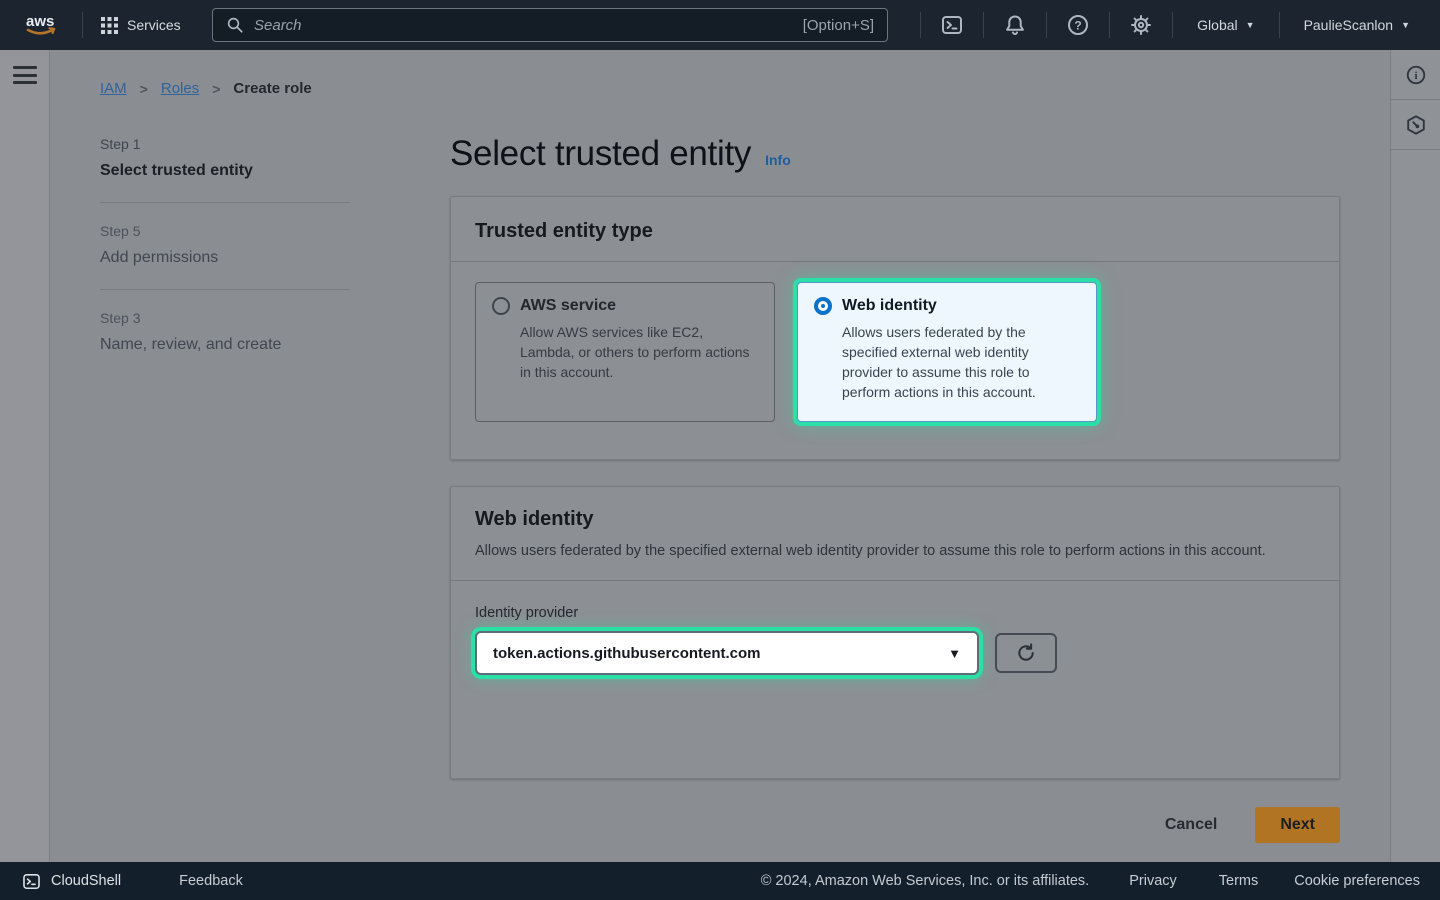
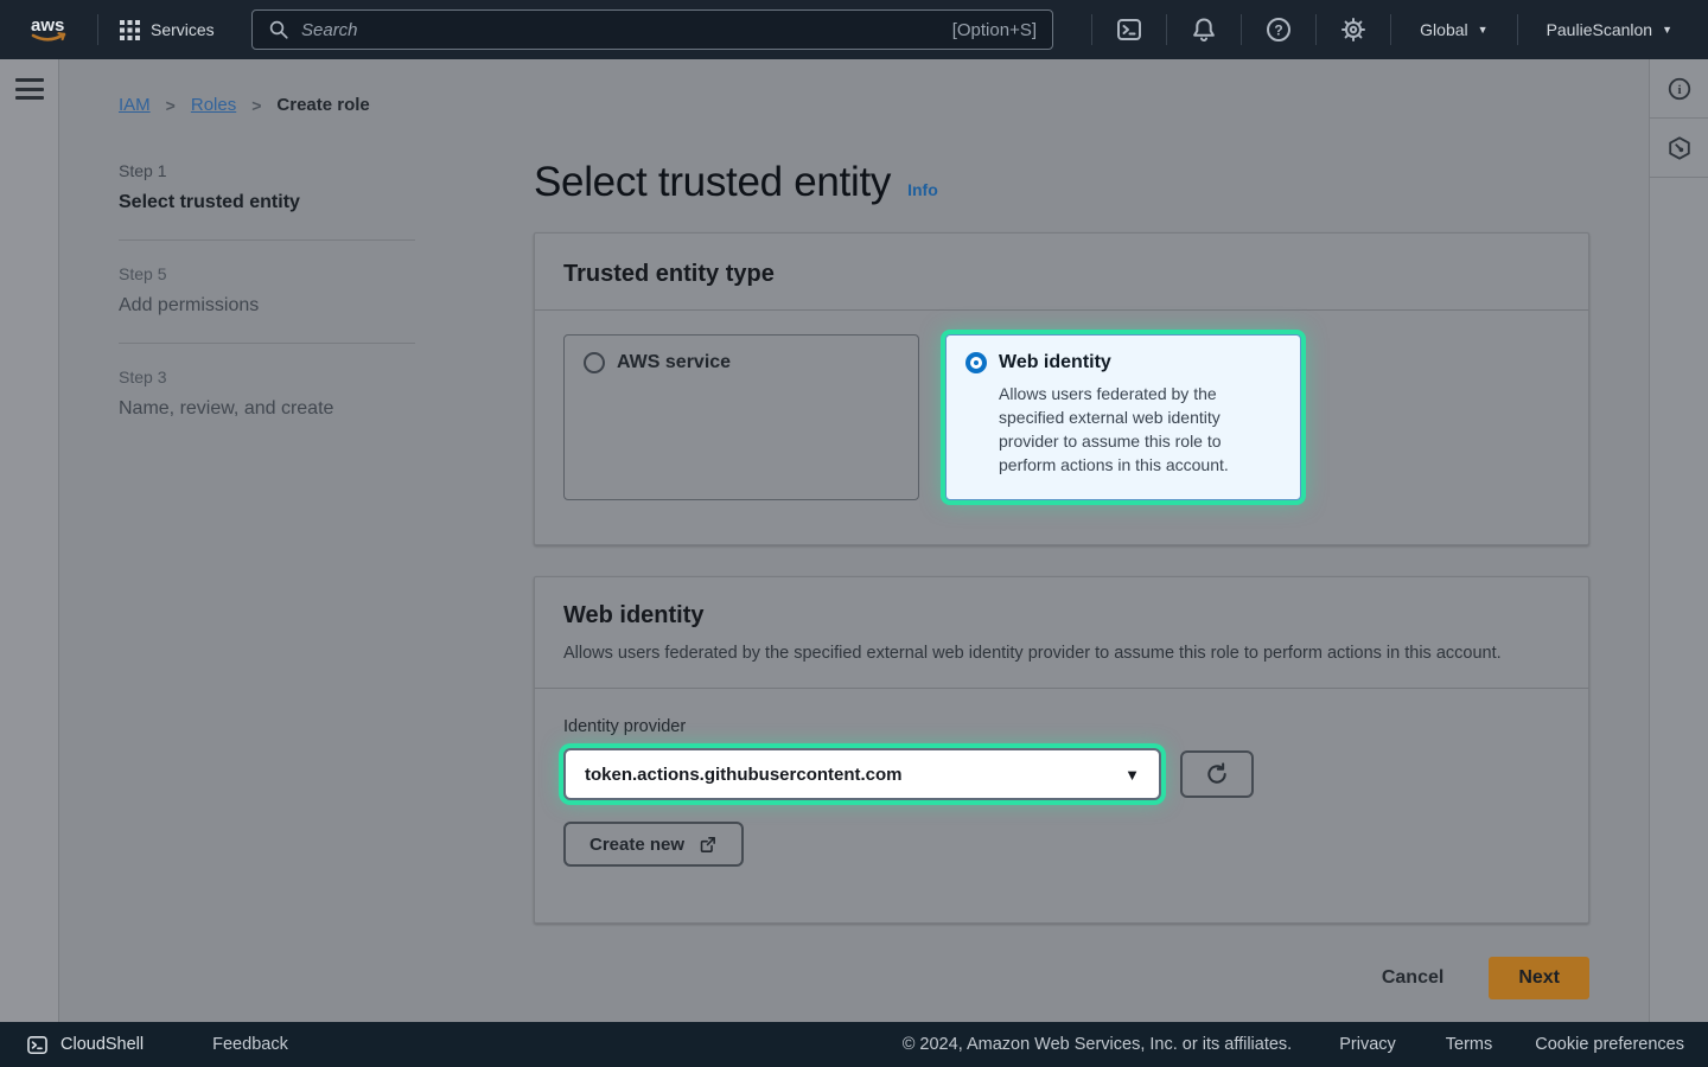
  aws
  Services
  Search
  [Option+S]
  ?
  Global
  ▼
  PaulieScanlon
  ▼
  i
  IAM
  >
  Roles
  >
  Create role
  Step 1
  Select trusted entity
  Step 5
  Add permissions
  Step 3
  Name, review, and create
  Select trusted entity
  Info
  Trusted entity type
  AWS service
- Allow AWS services like EC2, Lambda, or others to perform actions in this account.
  Web identity
  Allows users federated by the specified external web identity provider to assume this role to perform actions in this account.
  Web identity
  Allows users federated by the specified external web identity provider to assume this role to perform actions in this account.
  Identity provider
  token.actions.githubusercontent.com
  ▼
+ Create new
  Cancel
  Next
  CloudShell
  Feedback
  © 2024, Amazon Web Services, Inc. or its affiliates.
  Privacy
  Terms
  Cookie preferences
